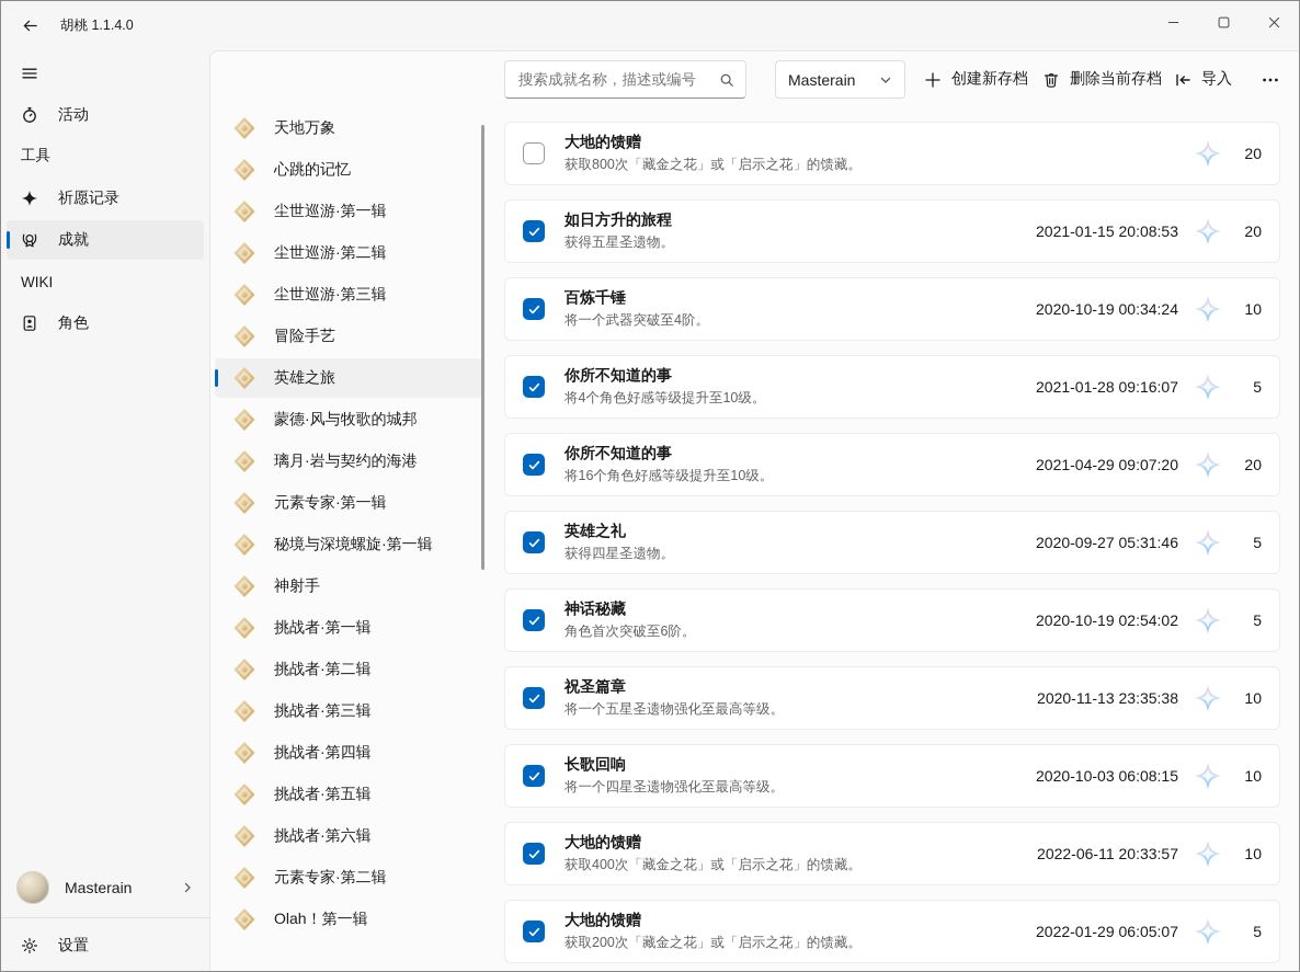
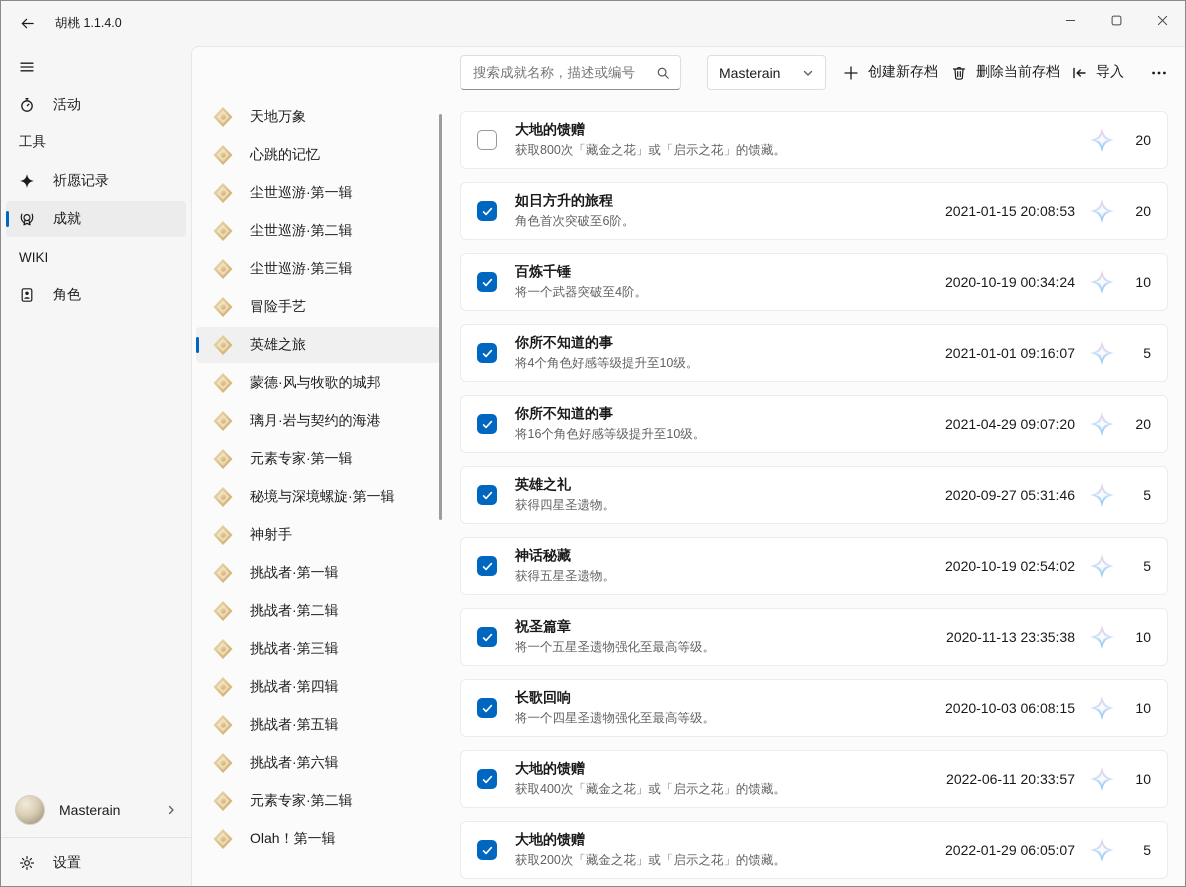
  胡桃 1.1.4.0
  活动
  工具
  祈愿记录
  成就
  WIKI
  角色
  Masterain
  设置
  搜索成就名称，描述或编号
  Masterain
  创建新存档
  删除当前存档
  导入
  天地万象
  心跳的记忆
  尘世巡游·第一辑
  尘世巡游·第二辑
  尘世巡游·第三辑
  冒险手艺
  英雄之旅
  蒙德·风与牧歌的城邦
  璃月·岩与契约的海港
  元素专家·第一辑
  秘境与深境螺旋·第一辑
  神射手
  挑战者·第一辑
  挑战者·第二辑
  挑战者·第三辑
  挑战者·第四辑
  挑战者·第五辑
  挑战者·第六辑
  元素专家·第二辑
  Olah！第一辑
  大地的馈赠
  获取800次「藏金之花」或「启示之花」的馈藏。
  20
  如日方升的旅程
- 获得五星圣遗物。
+ 角色首次突破至6阶。
  2021-01-15 20:08:53
  20
  百炼千锤
  将一个武器突破至4阶。
  2020-10-19 00:34:24
  10
  你所不知道的事
  将4个角色好感等级提升至10级。
- 2021-01-28 09:16:07
+ 2021-01-01 09:16:07
  5
  你所不知道的事
  将16个角色好感等级提升至10级。
  2021-04-29 09:07:20
  20
  英雄之礼
  获得四星圣遗物。
  2020-09-27 05:31:46
  5
  神话秘藏
- 角色首次突破至6阶。
+ 获得五星圣遗物。
  2020-10-19 02:54:02
  5
  祝圣篇章
  将一个五星圣遗物强化至最高等级。
  2020-11-13 23:35:38
  10
  长歌回响
  将一个四星圣遗物强化至最高等级。
  2020-10-03 06:08:15
  10
  大地的馈赠
  获取400次「藏金之花」或「启示之花」的馈藏。
  2022-06-11 20:33:57
  10
  大地的馈赠
  获取200次「藏金之花」或「启示之花」的馈藏。
  2022-01-29 06:05:07
  5
